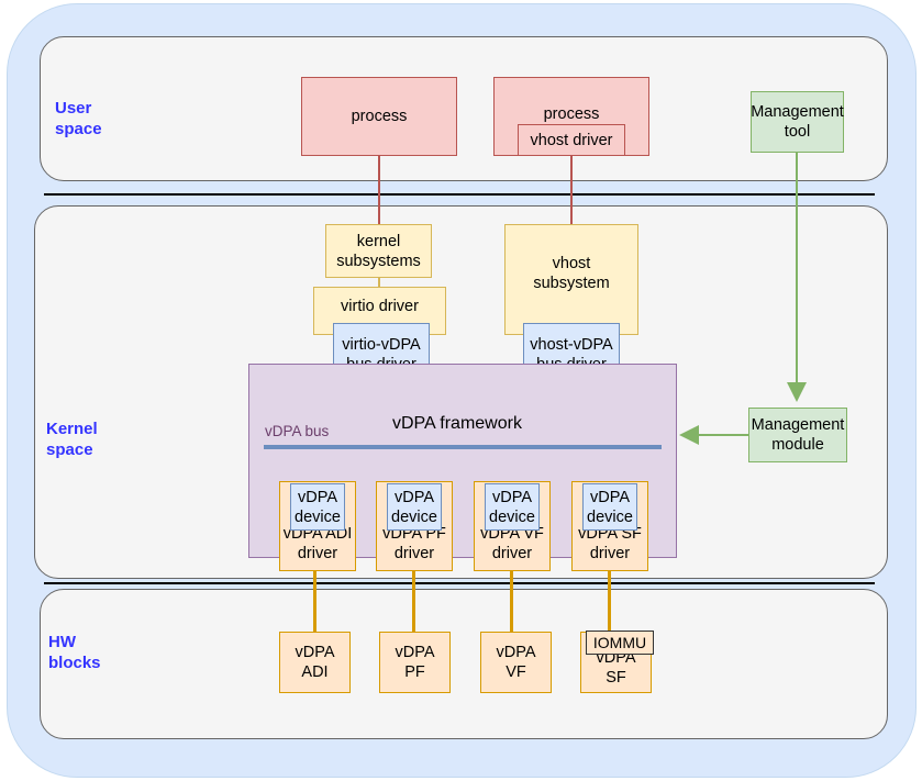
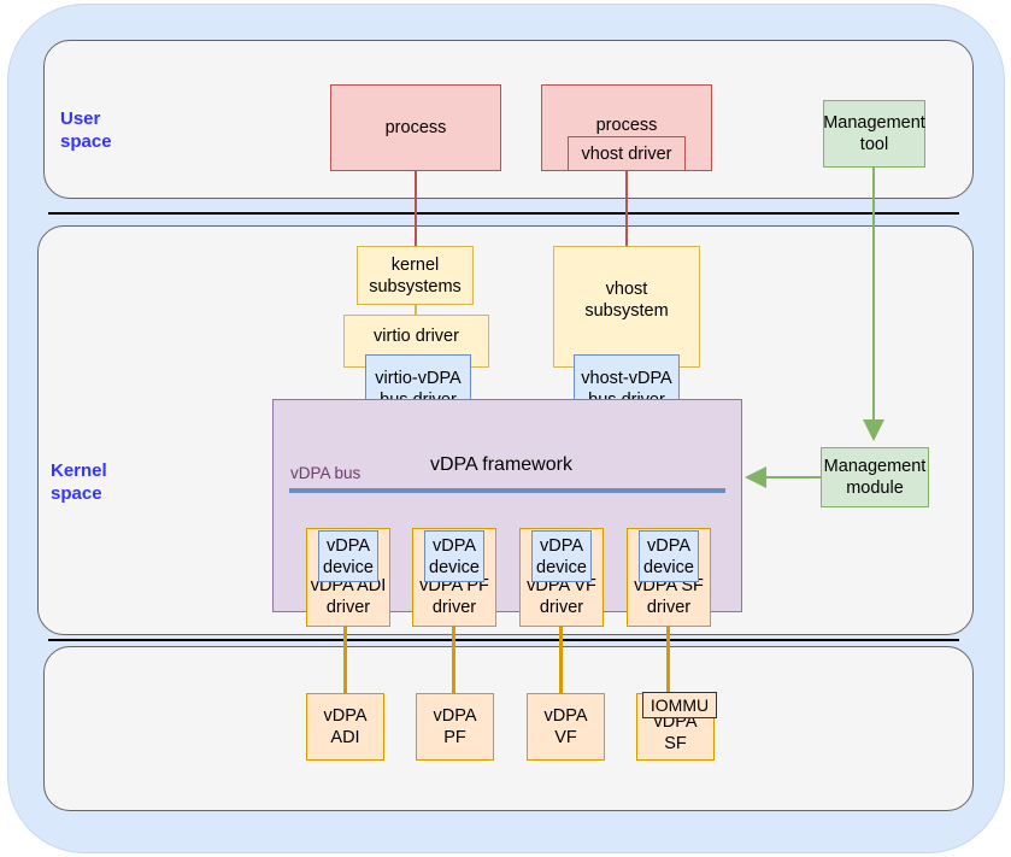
  User
  space
  Kernel
  space
- HW
- blocks
  process
  process
  vhost driver
  Management
  tool
  kernel
  subsystems
  virtio driver
  virtio-vDPA
  vhost
  subsystem
  vhost-vDPA
  vDPA framework
  vDPA bus
  vDPA ADI
  driver
  vDPA
  device
  vDPA PF
  driver
  vDPA
  device
  vDPA VF
  driver
  vDPA
  device
  vDPA SF
  driver
  vDPA
  device
  Management
  module
  vDPA
  ADI
  vDPA
  PF
  vDPA
  VF
  vDPA
  SF
  IOMMU
